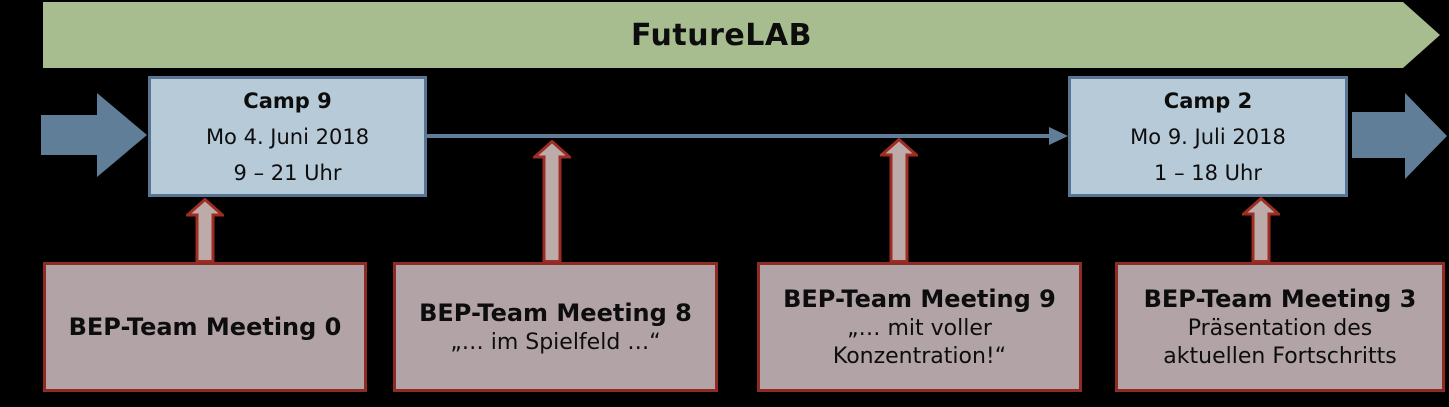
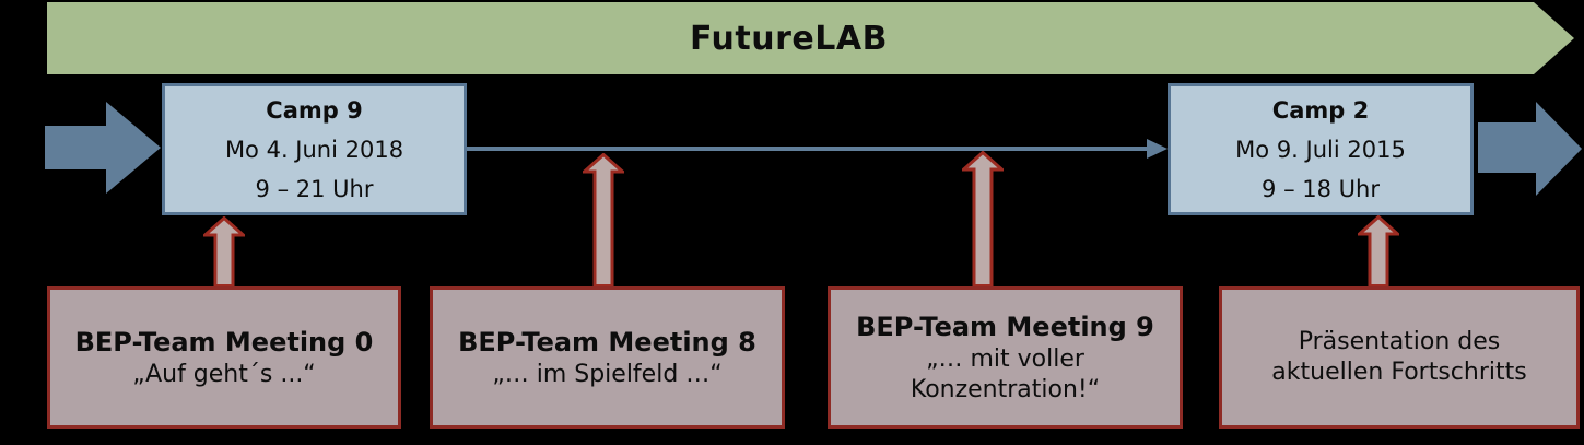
  FutureLAB
  Camp 9
  Mo 4. Juni 2018
  9 – 21 Uhr
  Camp 2
- Mo 9. Juli 2018
+ Mo 9. Juli 2015
- 1 – 18 Uhr
+ 9 – 18 Uhr
  BEP-Team Meeting 0
+ „Auf geht´s ...“
  BEP-Team Meeting 8
  „… im Spielfeld …“
  BEP-Team Meeting 9
  „… mit voller Konzentration!“
- BEP-Team Meeting 3
  Präsentation des aktuellen Fortschritts
